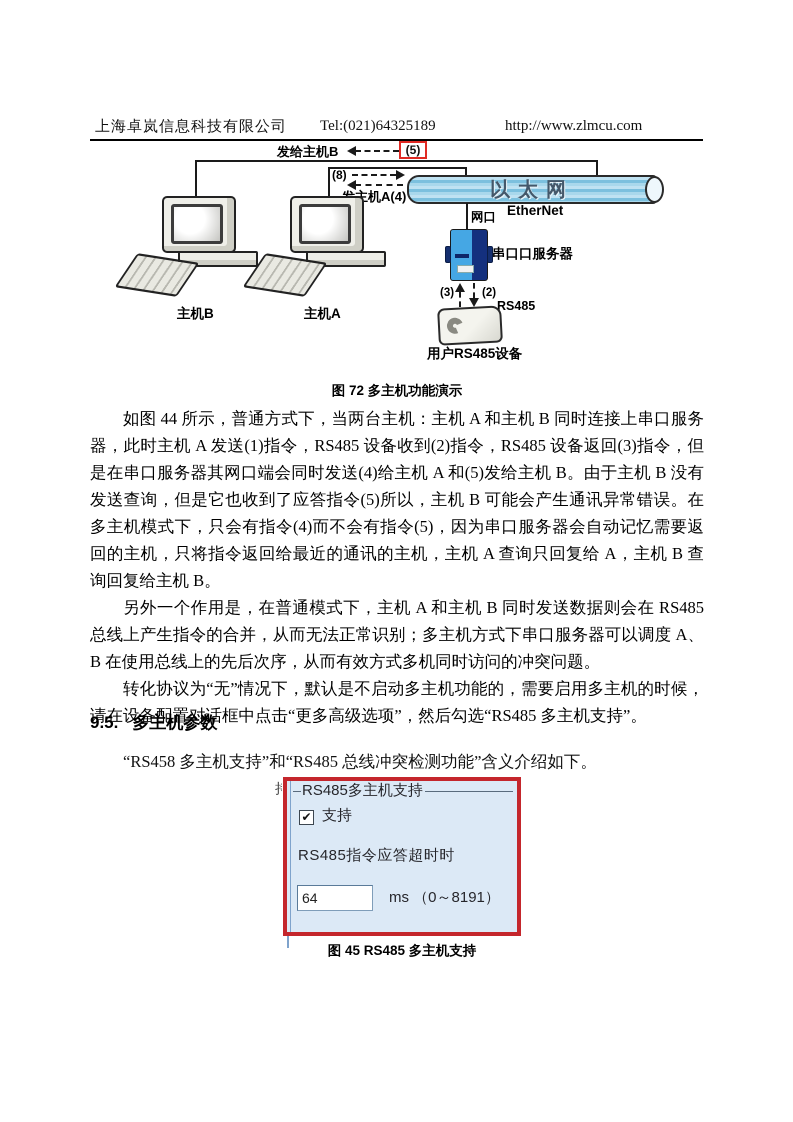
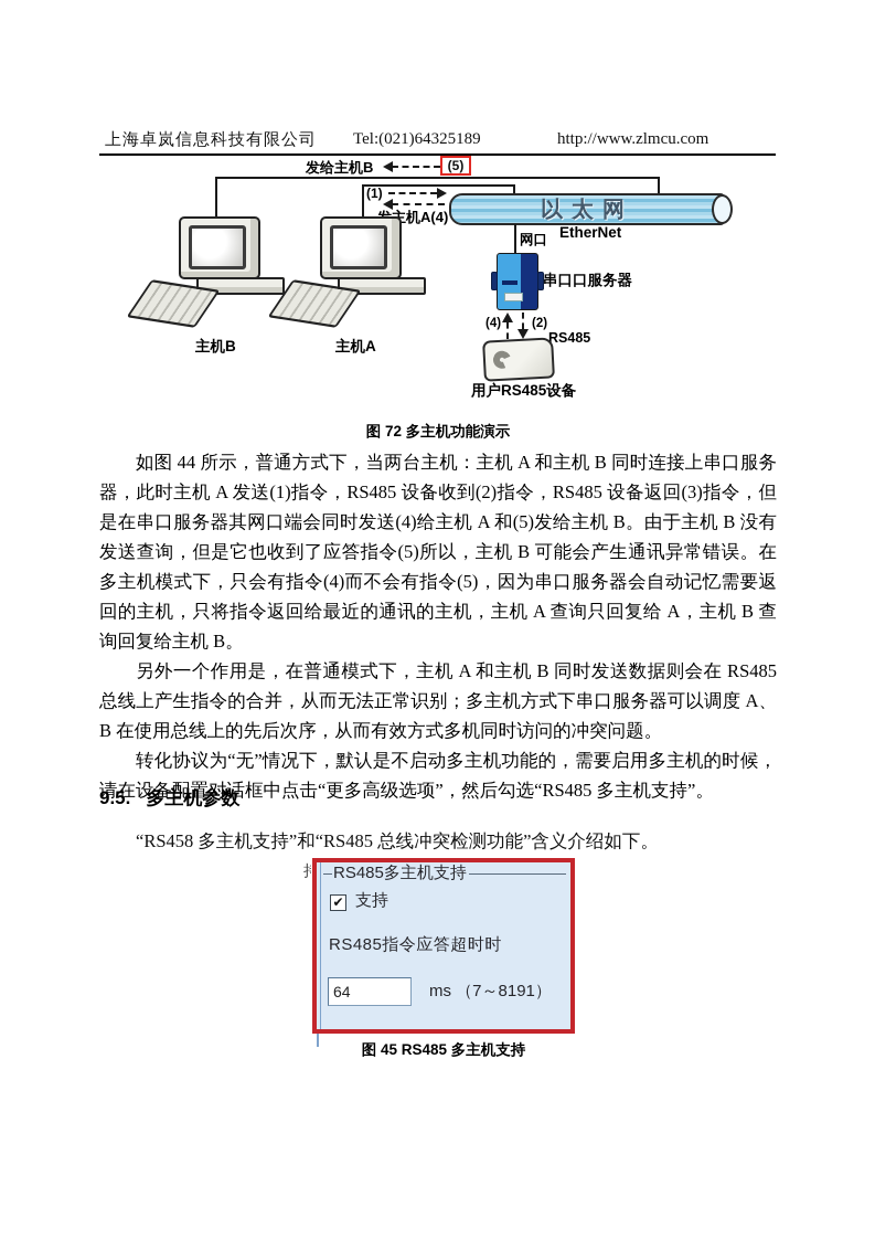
  上海卓岚信息科技有限公司
  Tel:(021)64325189
  http://www.zlmcu.com
  发给主机B
  (5)
- (8)
+ (1)
  机A(4)
  以太网
  EtherNet
  网口
  串口口服务器
- (3)
+ (4)
  (2)
  RS485
  用户RS485设备
  主机B
  主机A
  图 72 多主机功能演示
  如图 44 所示，普通方式下，当两台主机：主机 A 和主机 B 同时连接上串口服务器，此时主机 A 发送(1)指令，RS485 设备收到(2)指令，RS485 设备返回(3)指令，但是在串口服务器其网口端会同时发送(4)给主机 A 和(5)发给主机 B。由于主机 B 没有发送查询，但是它也收到了应答指令(5)所以，主机 B 可能会产生通讯异常错误。在多主机模式下，只会有指令(4)而不会有指令(5)，因为串口服务器会自动记忆需要返回的主机，只将指令返回给最近的通讯的主机，主机 A 查询只回复给 A，主机 B 查询回复给主机 B。
  另外一个作用是，在普通模式下，主机 A 和主机 B 同时发送数据则会在 RS485 总线上产生指令的合并，从而无法正常识别；多主机方式下串口服务器可以调度 A、B 在使用总线上的先后次序，从而有效方式多机同时访问的冲突问题。
  转化协议为“无”情况下，默认是不启动多主机功能的，需要启用多主机的时候，请在设备配置对话框中点击“更多高级选项”，然后勾选“RS485 多主机支持”。
  9.5. 多主机参数
  “RS458 多主机支持”和“RS485 总线冲突检测功能”含义介绍如下。
  RS485多主机支持
  ✔
  支持
  RS485指令应答超时时
  64
- ms （0～8191）
+ ms （7～8191）
  图 45 RS485 多主机支持
